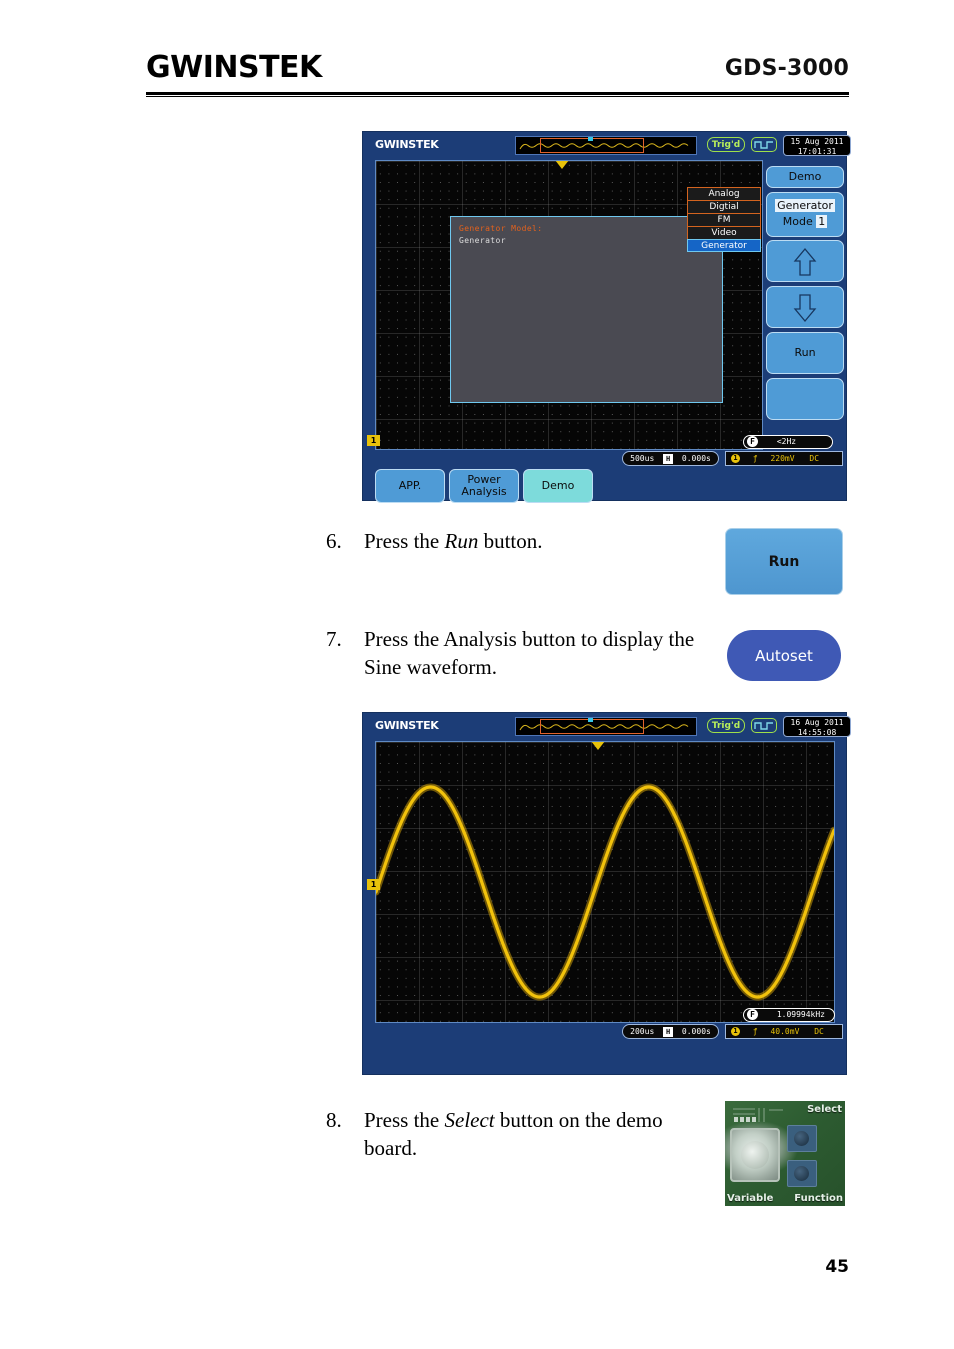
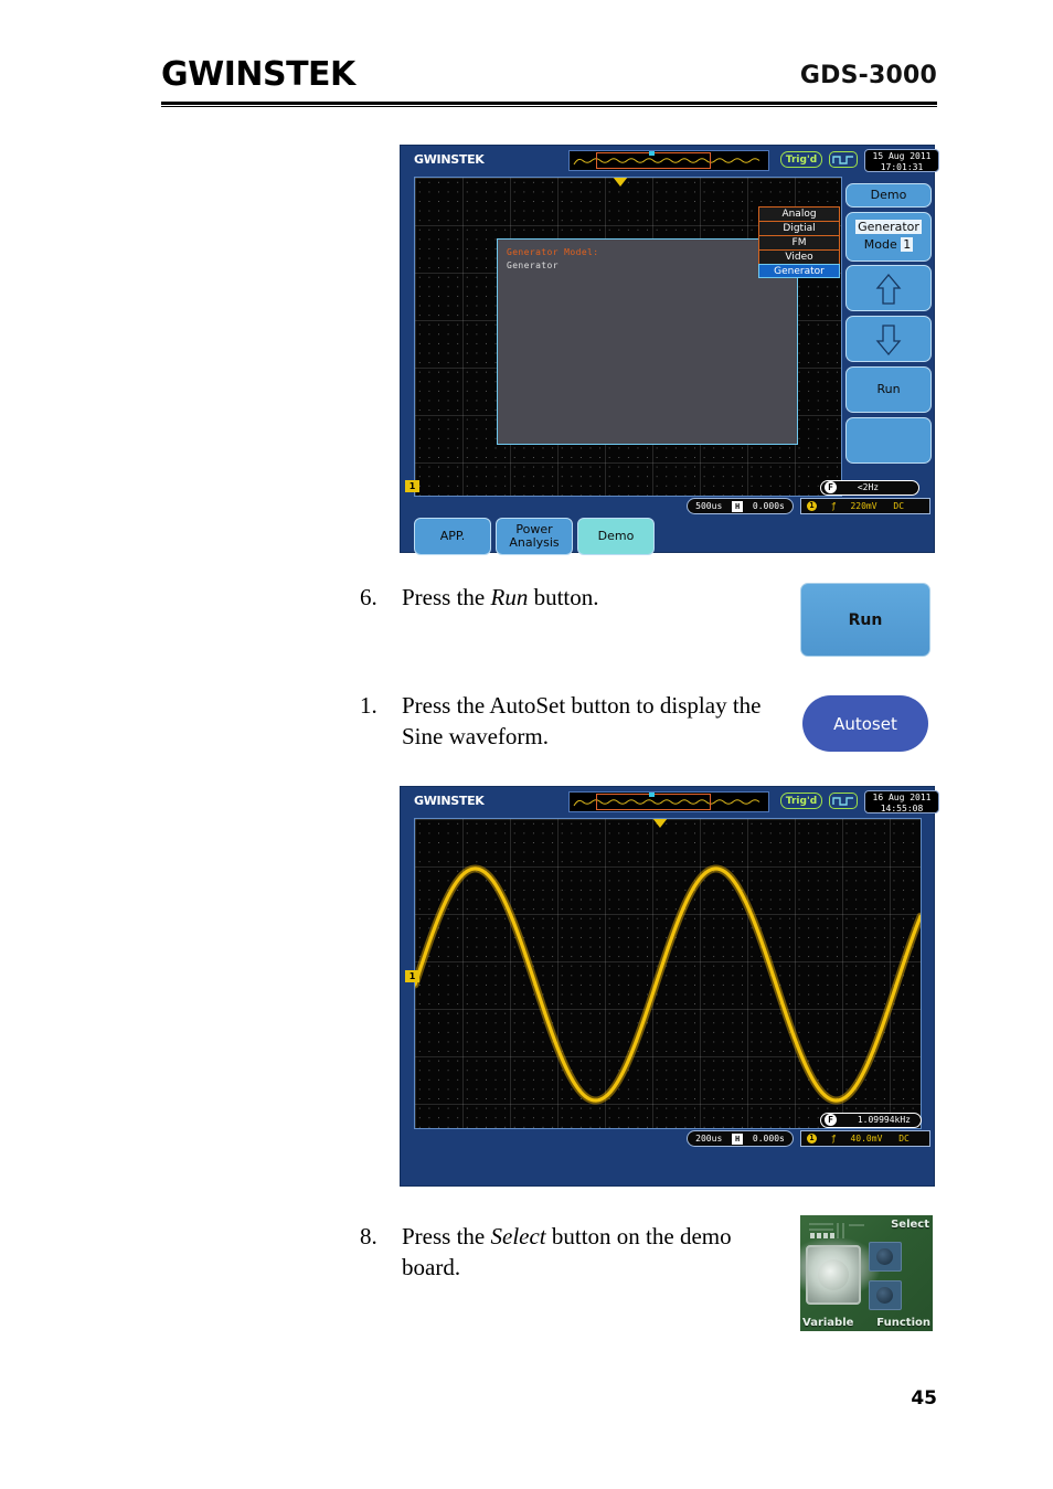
  GWINSTEK
  GDS-3000
  GWINSTEK
  Trig'd
  15 Aug 2011
  17:01:31
  Generator Model:
  Generator
  1
  Analog
  Digtial
  FM
  Video
  Generator
  Demo
  Generator
  Mode 1
  Run
  F <2Hz
  500us H 0.000s
  1 ƒ 220mV DC
  APP.
  Power
  Analysis
  Demo
  6.
  Press the Run button.
  Run
- 7.
+ 1.
- Press the Analysis button to display the Sine waveform.
+ Press the AutoSet button to display the Sine waveform.
  Autoset
  GWINSTEK
  Trig'd
  16 Aug 2011
  14:55:08
  1
  F 1.09994kHz
  200us H 0.000s
  1 ƒ 40.0mV DC
  8.
  Press the Select button on the demo
  board.
  Select
  Variable
  Function
  45
